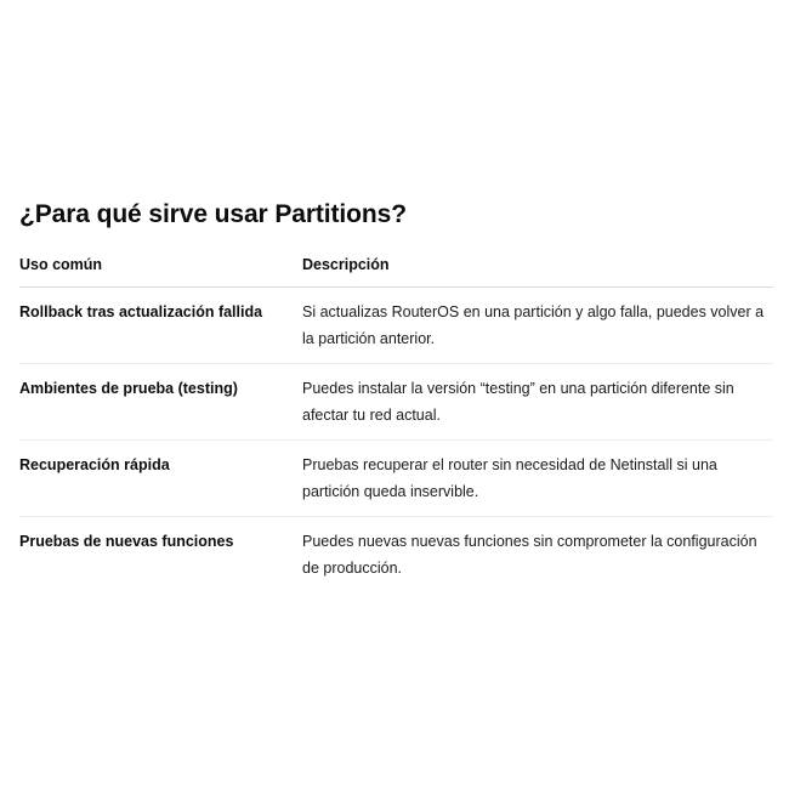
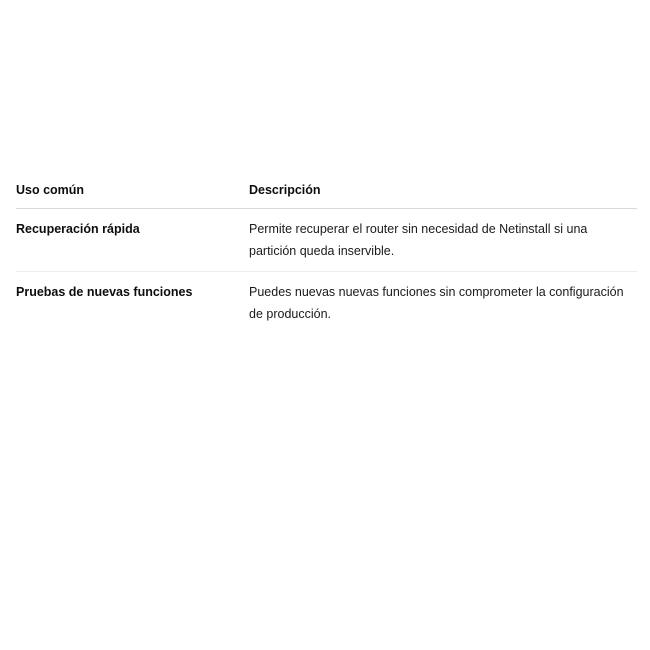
- ¿Para qué sirve usar Partitions?
  Uso común	Descripción
- Rollback tras actualización fallida	Si actualizas RouterOS en una partición y algo falla, puedes volver a la partición anterior.
- Ambientes de prueba (testing)	Puedes instalar la versión “testing” en una partición diferente sin afectar tu red actual.
- Recuperación rápida	Pruebas recuperar el router sin necesidad de Netinstall si una partición queda inservible.
+ Recuperación rápida	Permite recuperar el router sin necesidad de Netinstall si una partición queda inservible.
  Pruebas de nuevas funciones	Puedes nuevas nuevas funciones sin comprometer la configuración de producción.
